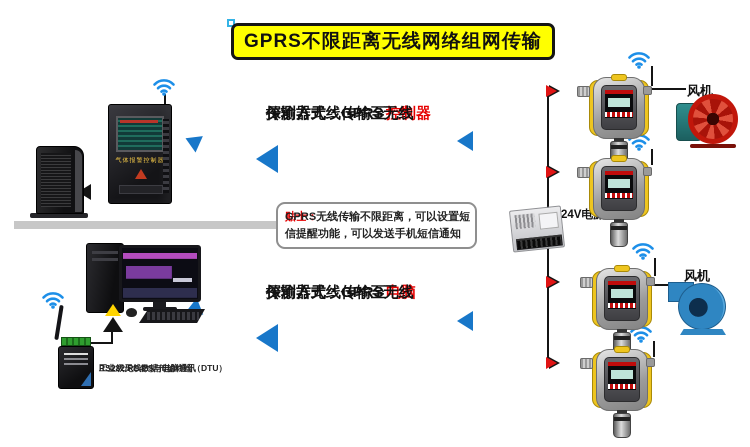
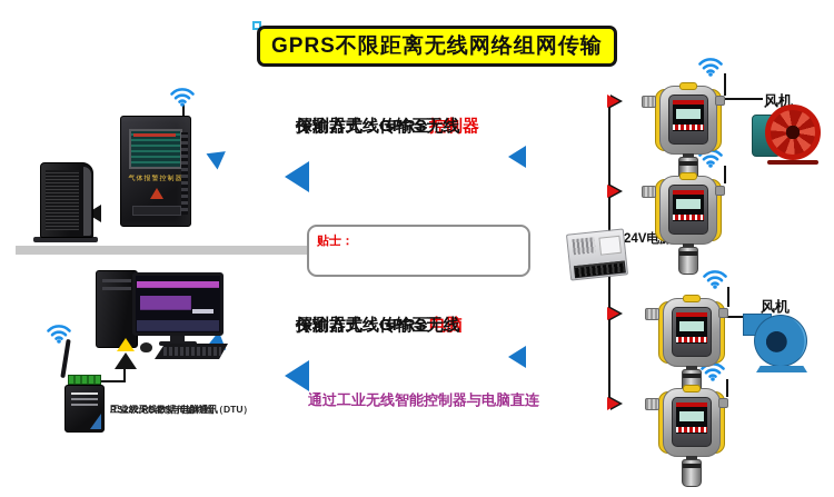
  GPRS不限距离无线网络组网传输
  探测器无线传输至
  控制器
  传输方式：GPRS无线
  贴士：
- GPRS无线传输不限距离，可以设置短信提醒功能，可以发送手机短信通知
  探测器无线传输至
  电脑
  传输方式：GPRS无线
+ 通过工业无线智能控制器与电脑直连
  工业级无线数据传输终端（DTU）
  RS232/RS485与电脑通讯
  24V电
  风机
  风机
